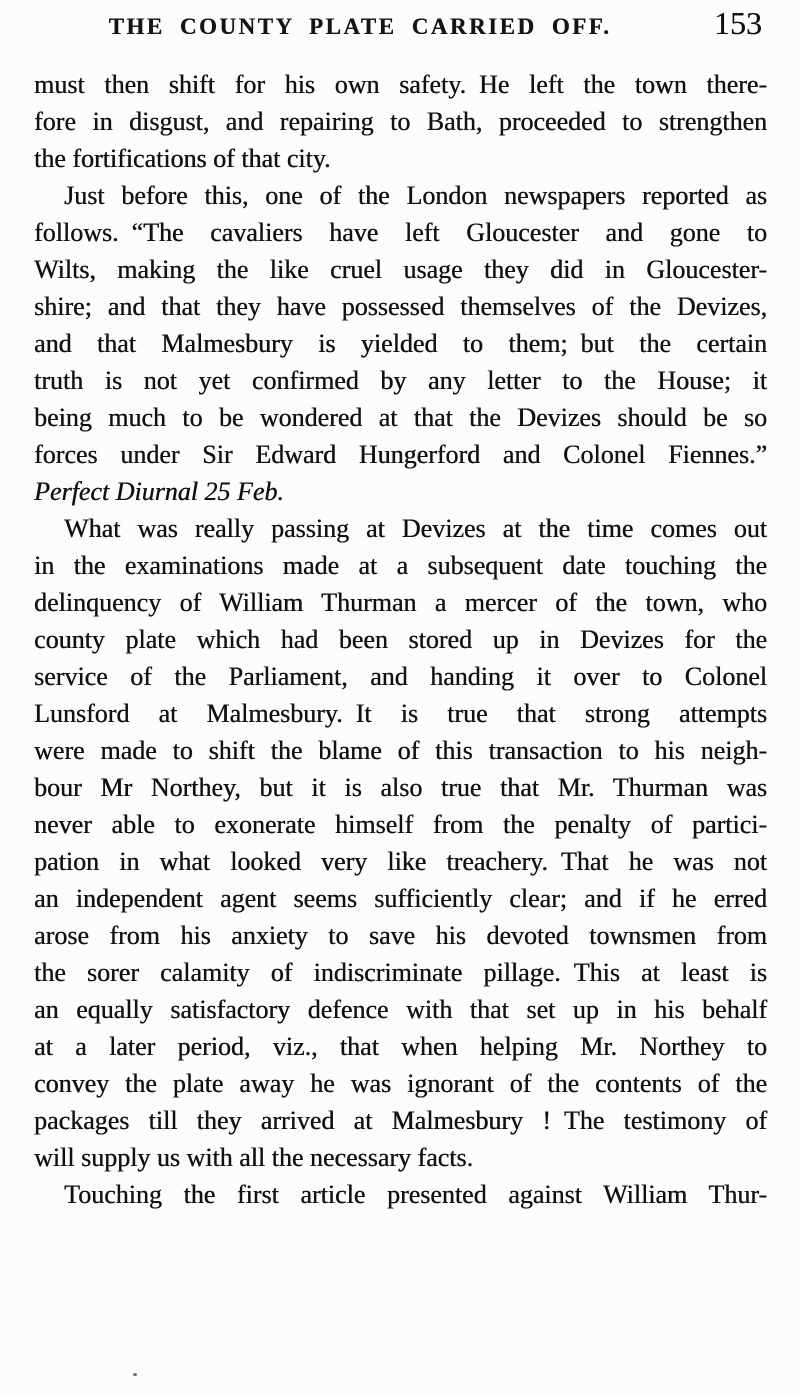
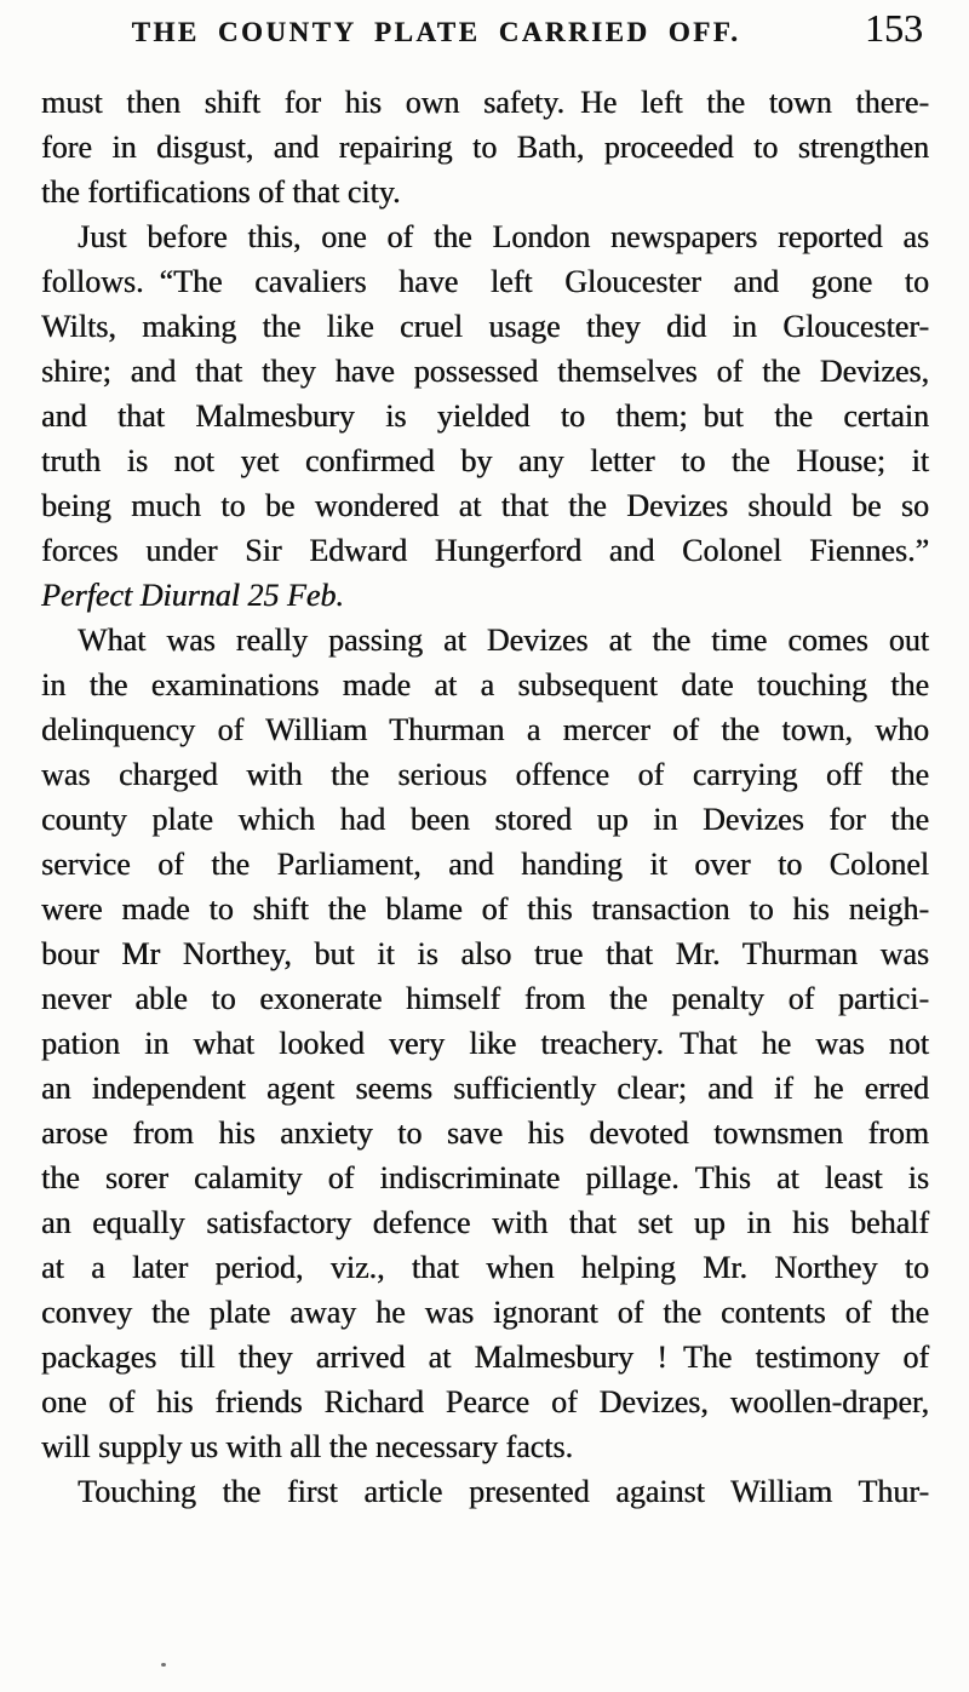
  THE COUNTY PLATE CARRIED OFF.
  153
  must then shift for his own safety. He left the town there-
  fore in disgust, and repairing to Bath, proceeded to strengthen
  the fortifications of that city.
  Just before this, one of the London newspapers reported as
  follows. “The cavaliers have left Gloucester and gone to
  Wilts, making the like cruel usage they did in Gloucester-
  shire; and that they have possessed themselves of the Devizes,
  and that Malmesbury is yielded to them; but the certain
  truth is not yet confirmed by any letter to the House; it
  being much to be wondered at that the Devizes should be so
  forces under Sir Edward Hungerford and Colonel Fiennes.”
  Perfect Diurnal 25 Feb.
  What was really passing at Devizes at the time comes out
  in the examinations made at a subsequent date touching the
  delinquency of William Thurman a mercer of the town, who
+ was charged with the serious offence of carrying off the
  county plate which had been stored up in Devizes for the
  service of the Parliament, and handing it over to Colonel
- Lunsford at Malmesbury. It is true that strong attempts
  were made to shift the blame of this transaction to his neigh-
  bour Mr Northey, but it is also true that Mr. Thurman was
  never able to exonerate himself from the penalty of partici-
  pation in what looked very like treachery. That he was not
  an independent agent seems sufficiently clear; and if he erred
  arose from his anxiety to save his devoted townsmen from
  the sorer calamity of indiscriminate pillage. This at least is
  an equally satisfactory defence with that set up in his behalf
  at a later period, viz., that when helping Mr. Northey to
  convey the plate away he was ignorant of the contents of the
  packages till they arrived at Malmesbury ! The testimony of
+ one of his friends Richard Pearce of Devizes, woollen-draper,
  will supply us with all the necessary facts.
  Touching the first article presented against William Thur-
